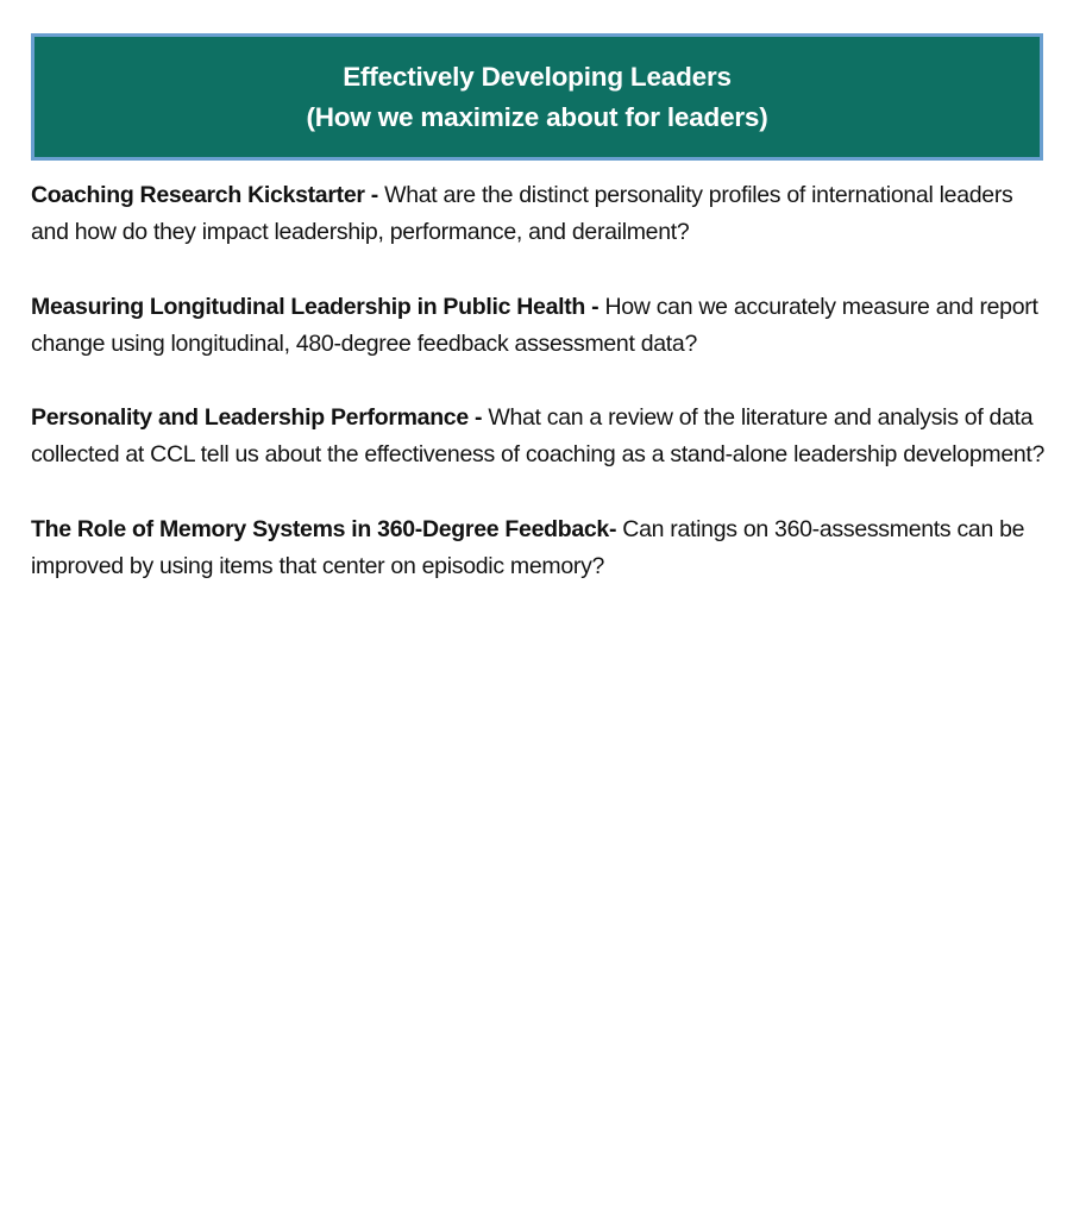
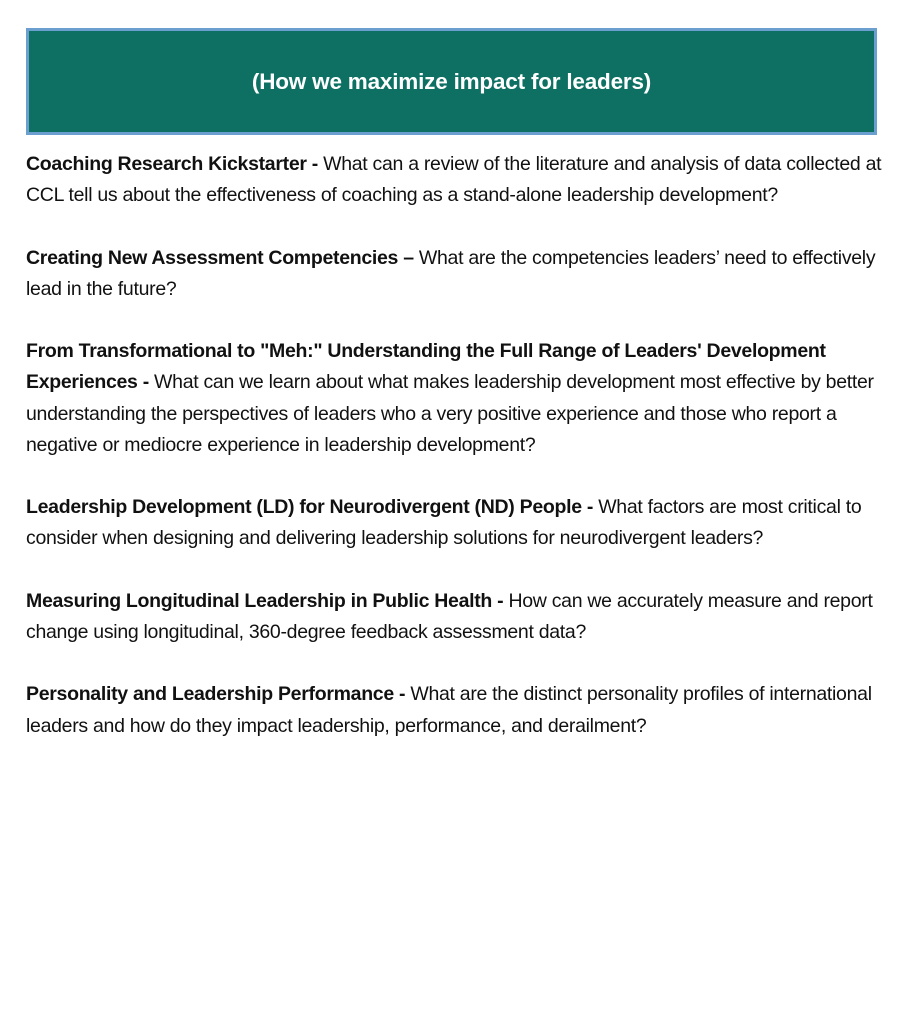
- Effectively Developing Leaders
- (How we maximize about for leaders)
+ (How we maximize impact for leaders)
- Coaching Research Kickstarter - What are the distinct personality profiles of international leaders and how do they impact leadership, performance, and derailment?
+ Coaching Research Kickstarter - What can a review of the literature and analysis of data collected at CCL tell us about the effectiveness of coaching as a stand-alone leadership development?
+ Creating New Assessment Competencies – What are the competencies leaders’ need to effectively lead in the future?
+ From Transformational to "Meh:" Understanding the Full Range of Leaders' Development Experiences - What can we learn about what makes leadership development most effective by better understanding the perspectives of leaders who a very positive experience and those who report a negative or mediocre experience in leadership development?
+ Leadership Development (LD) for Neurodivergent (ND) People - What factors are most critical to consider when designing and delivering leadership solutions for neurodivergent leaders?
- Measuring Longitudinal Leadership in Public Health - How can we accurately measure and report change using longitudinal, 480-degree feedback assessment data?
+ Measuring Longitudinal Leadership in Public Health - How can we accurately measure and report change using longitudinal, 360-degree feedback assessment data?
- Personality and Leadership Performance - What can a review of the literature and analysis of data collected at CCL tell us about the effectiveness of coaching as a stand-alone leadership development?
+ Personality and Leadership Performance - What are the distinct personality profiles of international leaders and how do they impact leadership, performance, and derailment?
- The Role of Memory Systems in 360-Degree Feedback- Can ratings on 360-assessments can be improved by using items that center on episodic memory?
